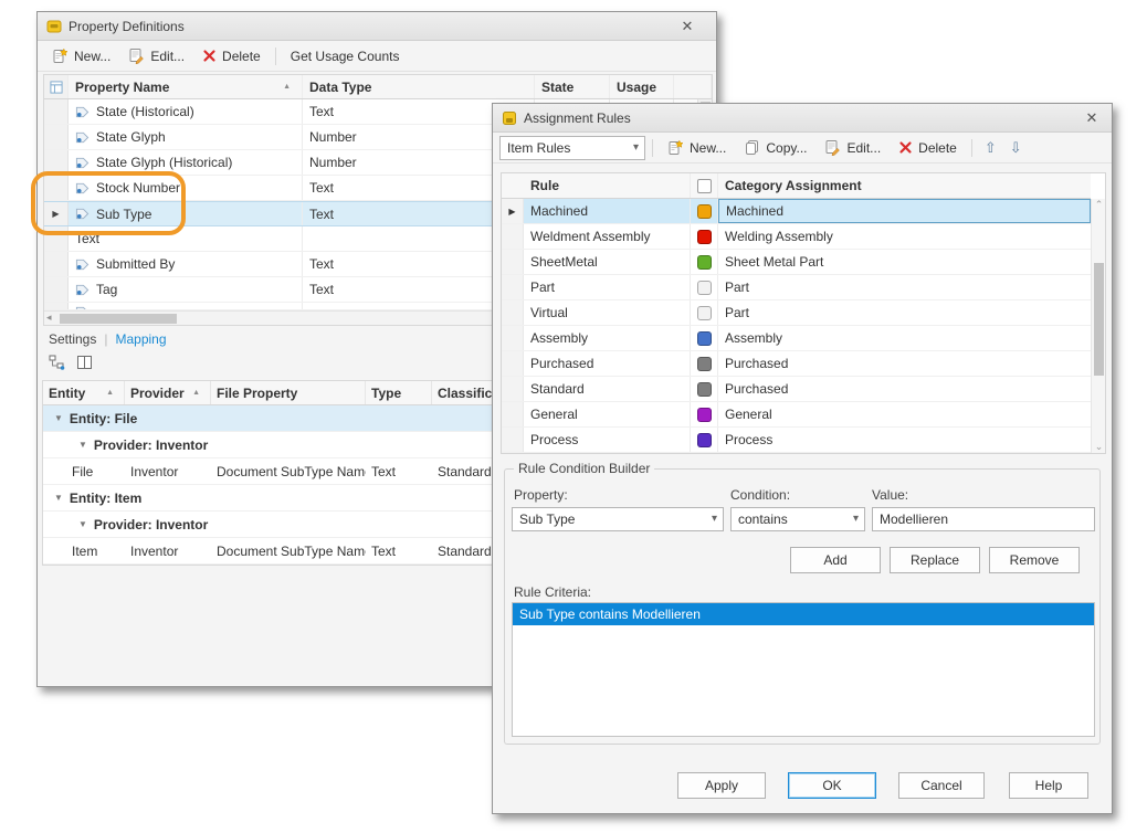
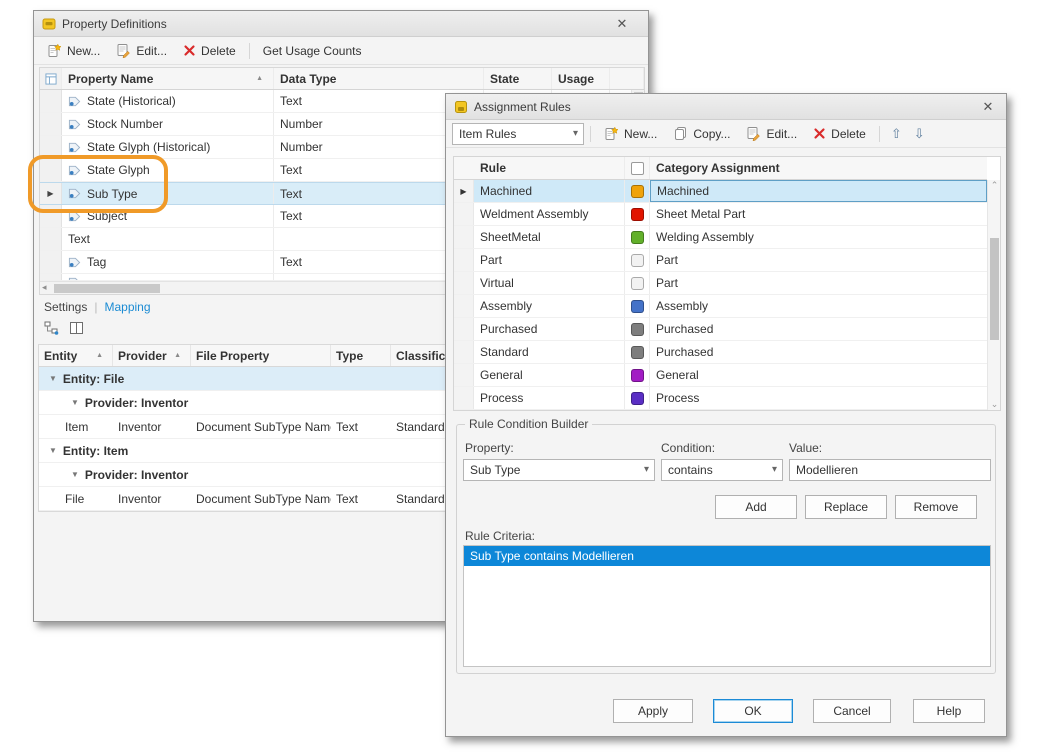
  Property Definitions
  ✕
  New...
  Edit...
  Delete
  Get Usage Counts
  Property Name
  Data Type
  State
  Usage
  State (Historical)
  Text
- State Glyph
+ Stock Number
  Number
  State Glyph (Historical)
  Number
- Stock Number
+ State Glyph
  Text
  ▶
  Sub Type
  Text
+ Subject
  Text
- Submitted By
  Text
  Tag
  Text
  ◂
  Settings
  |
  Mapping
  Entity
  Provider
  File Property
  Type
  Classific
  ▼
  Entity: File
  ▼
  Provider: Inventor
- File
+ Item
  Inventor
  Document SubType Nam
  Text
  Standard
  ▼
  Entity: Item
  ▼
  Provider: Inventor
- Item
+ File
  Inventor
  Document SubType Nam
  Text
  Standard
  Assignment Rules
  ✕
  Item Rules
  ▾
  New...
  Copy...
  Edit...
  Delete
  ⇧
  ⇩
  Rule
  Category Assignment
  ▶
  Machined
  Machined
  Weldment Assembly
- Welding Assembly
+ Sheet Metal Part
  SheetMetal
- Sheet Metal Part
+ Welding Assembly
  Part
  Part
  Virtual
  Part
  Assembly
  Assembly
  Purchased
  Purchased
  Standard
  Purchased
  General
  General
  Process
  Process
  ⌃
  ⌄
  Rule Condition Builder
  Property:
  Condition:
  Value:
  Sub Type
  ▾
  contains
  ▾
  Modellieren
  Add
  Replace
  Remove
  Rule Criteria:
  Sub Type contains Modellieren
  Apply
  OK
  Cancel
  Help
